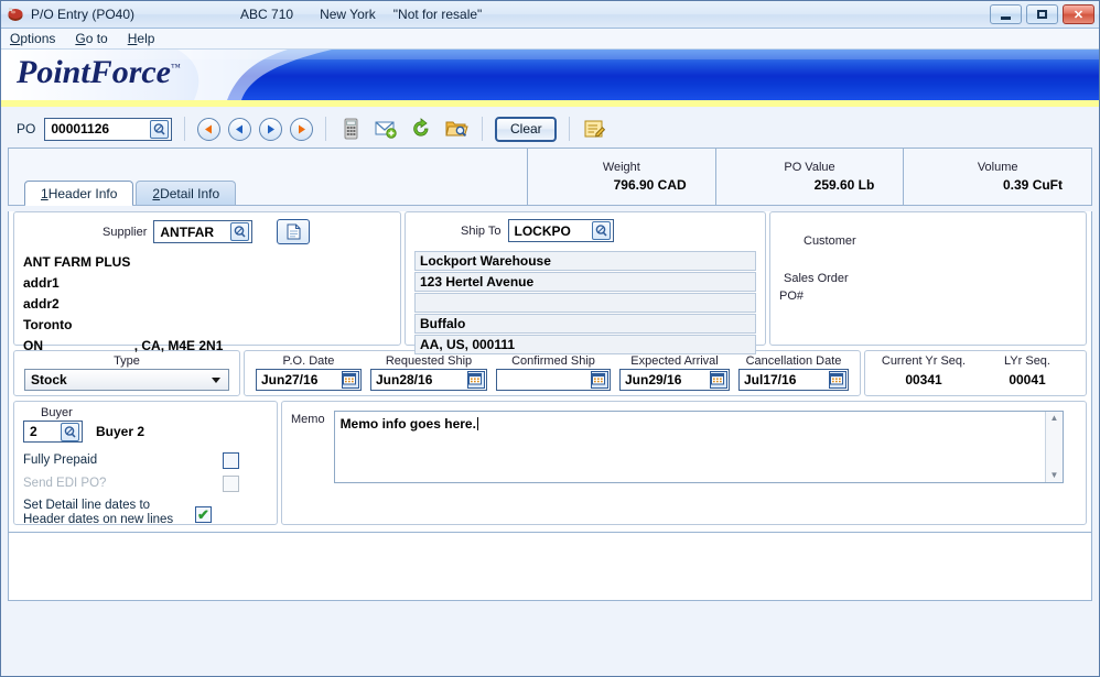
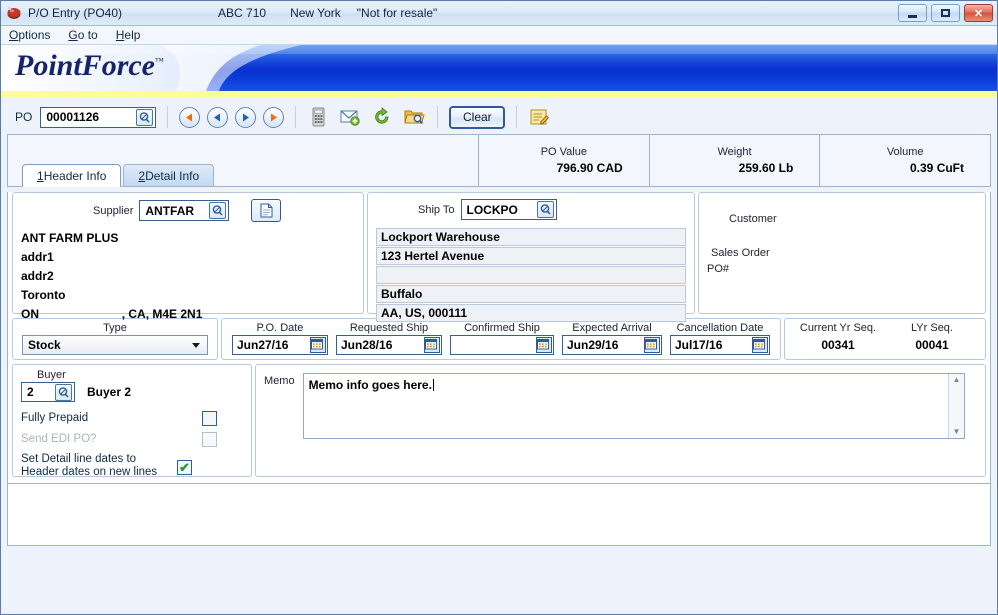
  P/O Entry (PO40)
  ABC 710
  New York
  "Not for resale"
  ✕
  Options
  Go to
  Help
  PointForce™
  PO
  00001126
  Clear
  1
  Header Info
  2
  Detail Info
- Weight
+ PO Value
  796.90 CAD
- PO Value
+ Weight
  259.60 Lb
  Volume
  0.39 CuFt
  Supplier
  ANTFAR
  ANT FARM PLUS
  addr1
  addr2
  Toronto
  ON , CA, M4E 2N1
  Ship To
  LOCKPO
  Lockport Warehouse
  123 Hertel Avenue
  Buffalo
  AA, US, 000111
  Customer
  Sales Order
  PO#
  Type
  Stock
  P.O. Date
  Jun27/16
  Requested Ship
  Jun28/16
  Confirmed Ship
  Expected Arrival
  Jun29/16
  Cancellation Date
  Jul17/16
  Current Yr Seq.
  00341
  LYr Seq.
  00041
  Buyer
  2
  Buyer 2
  Fully Prepaid
  Send EDI PO?
  Set Detail line dates to Header dates on new lines
  ✔
  Memo
  Memo info goes here.
  ▲
  ▼
